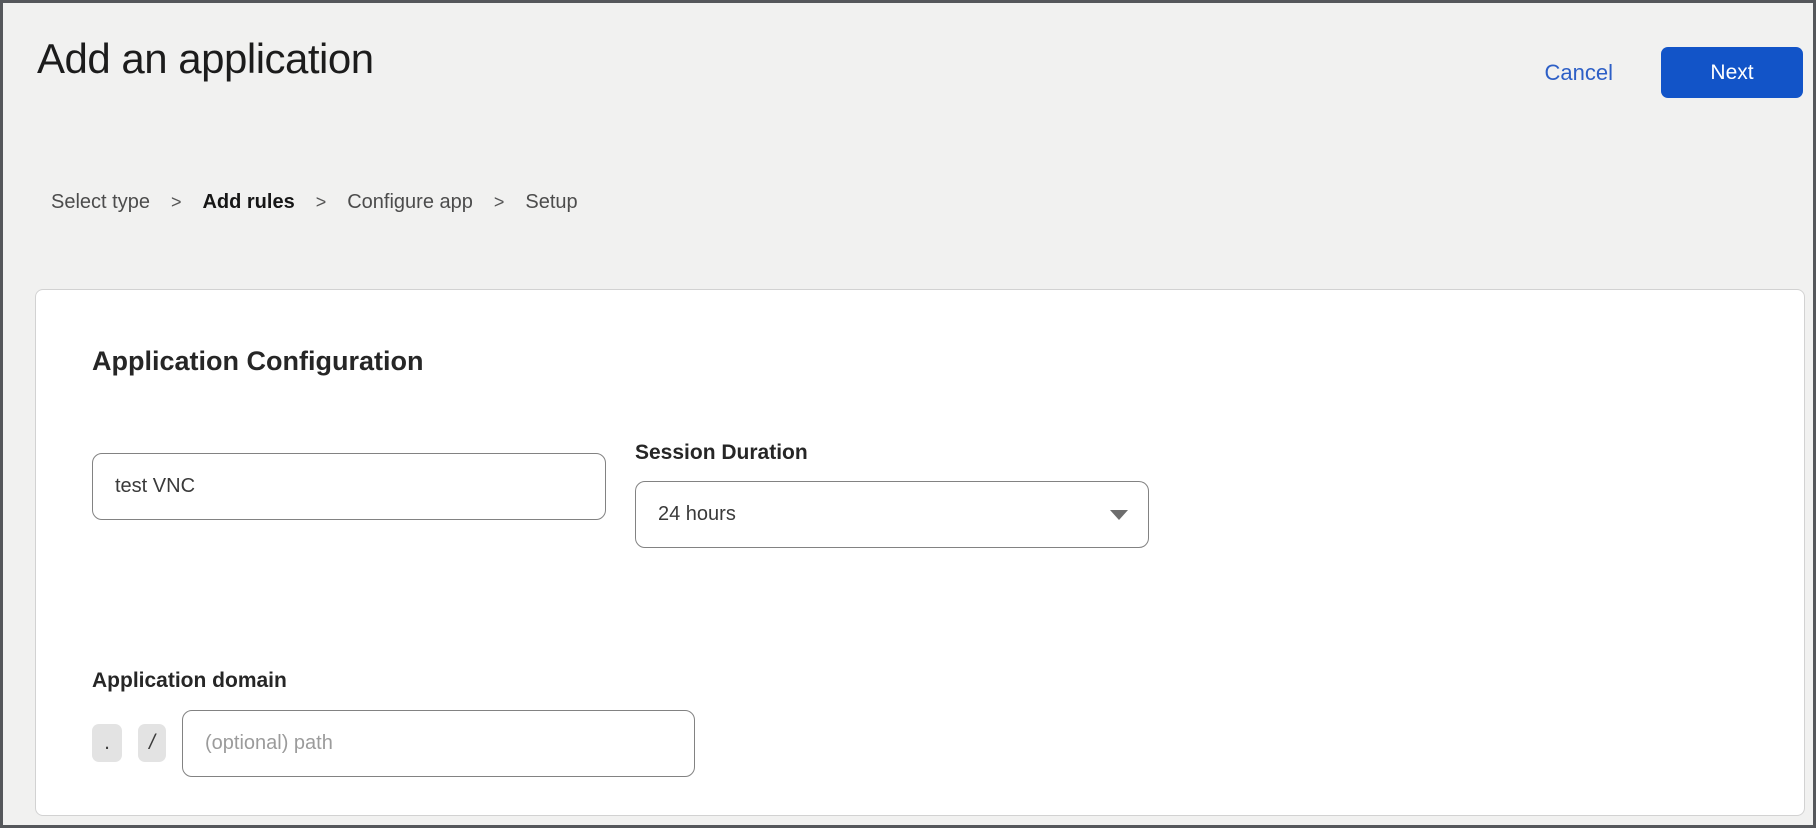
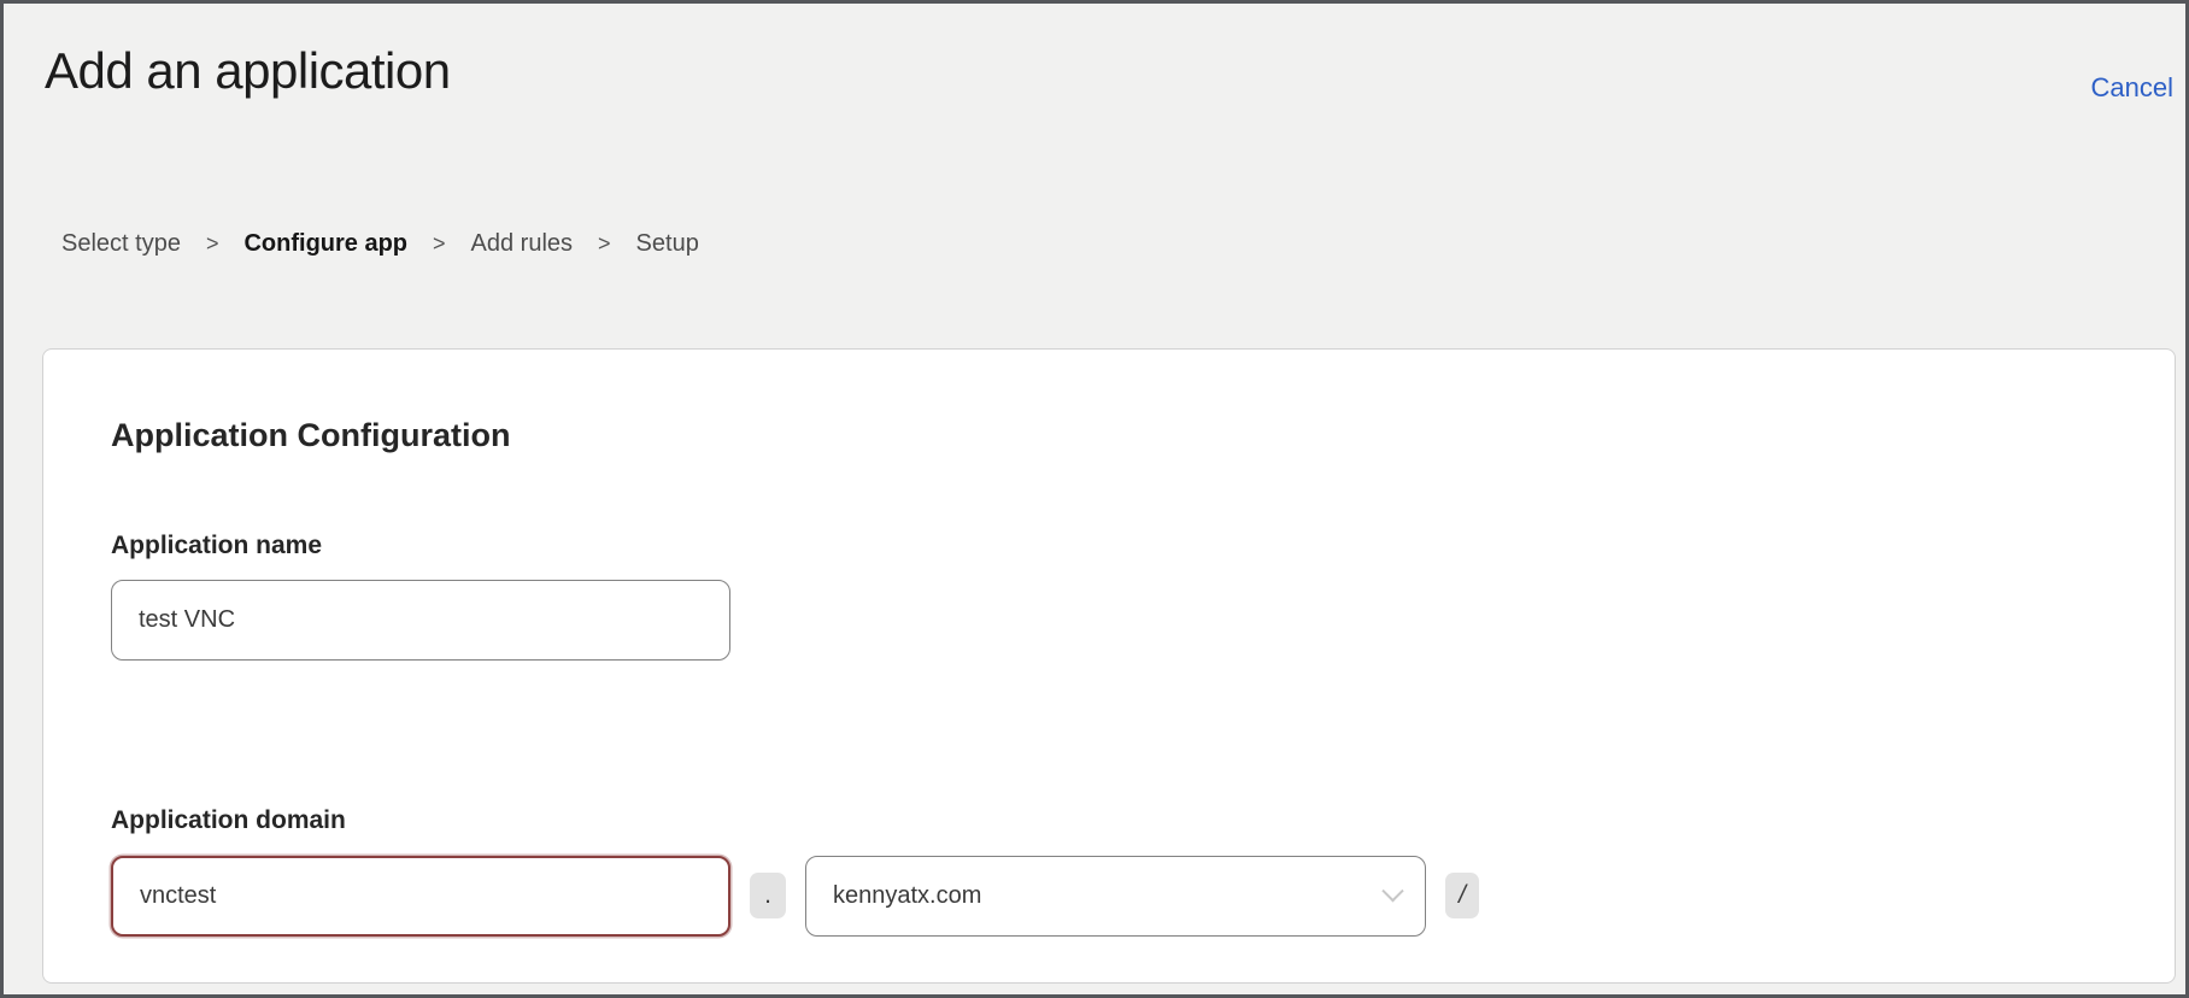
  Add an application
  Cancel
- Next
  Select type
  >
- Add rules
+ Configure app
  >
- Configure app
+ Add rules
  >
  Setup
  Application Configuration
+ Application name
  test VNC
- Session Duration
- 24 hours
  Application domain
+ vnctest
  .
+ kennyatx.com
  /
- (optional) path
